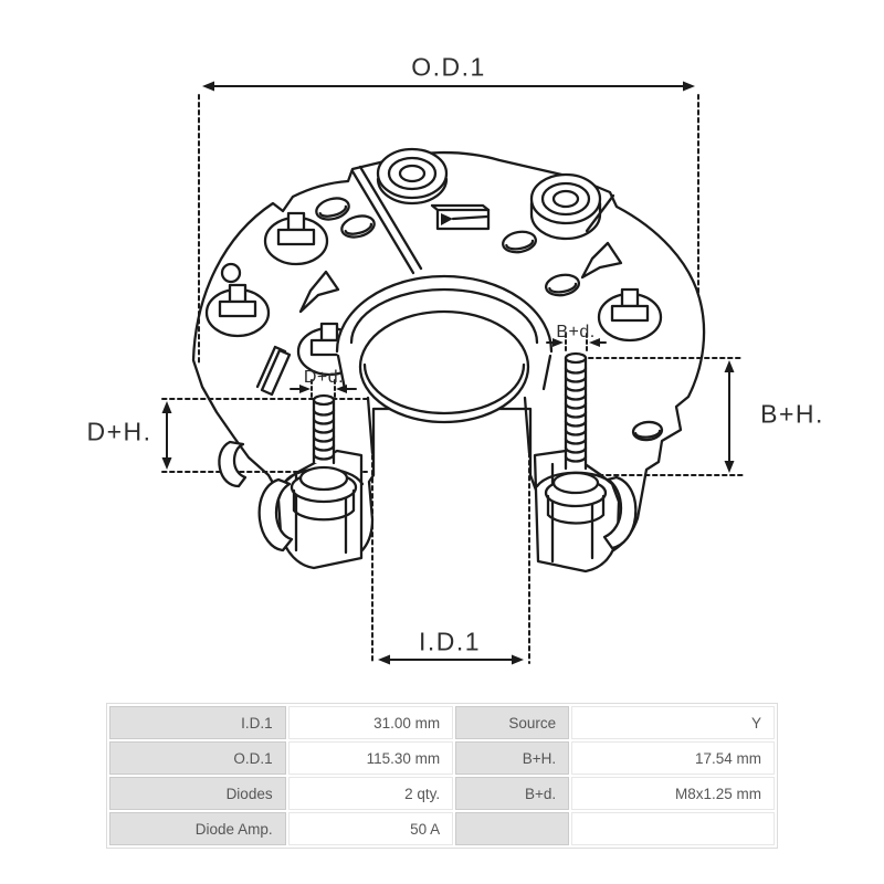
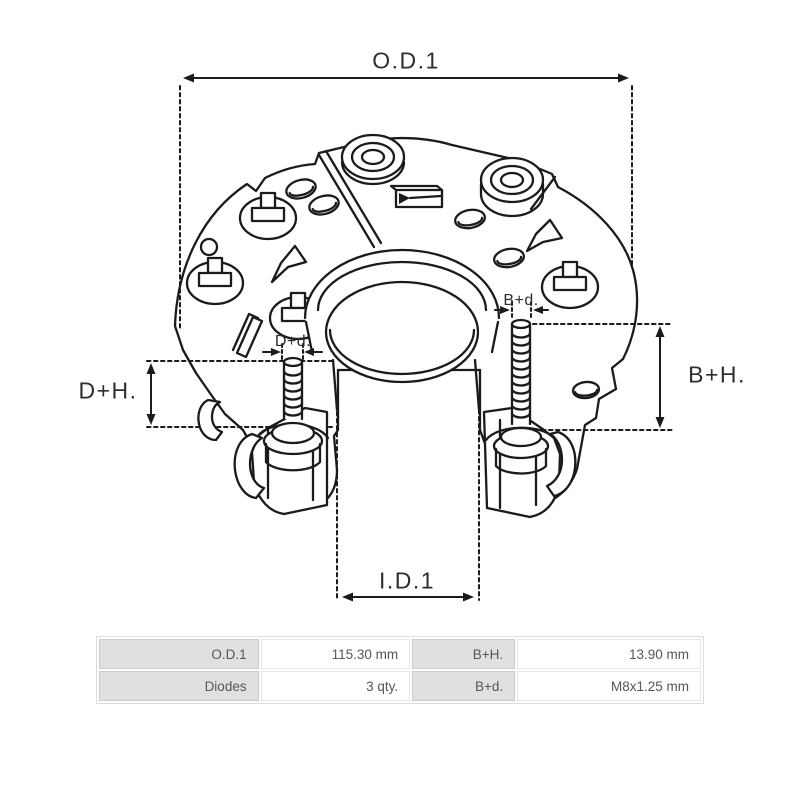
  O.D.1
  D+H.
  D+d.
  B+d.
  B+H.
  I.D.1
- I.D.1	31.00 mm	Source	Y
- O.D.1	115.30 mm	B+H.	17.54 mm
+ O.D.1	115.30 mm	B+H.	13.90 mm
- Diodes	2 qty.	B+d.	M8x1.25 mm
+ Diodes	3 qty.	B+d.	M8x1.25 mm
- Diode Amp.	50 A
